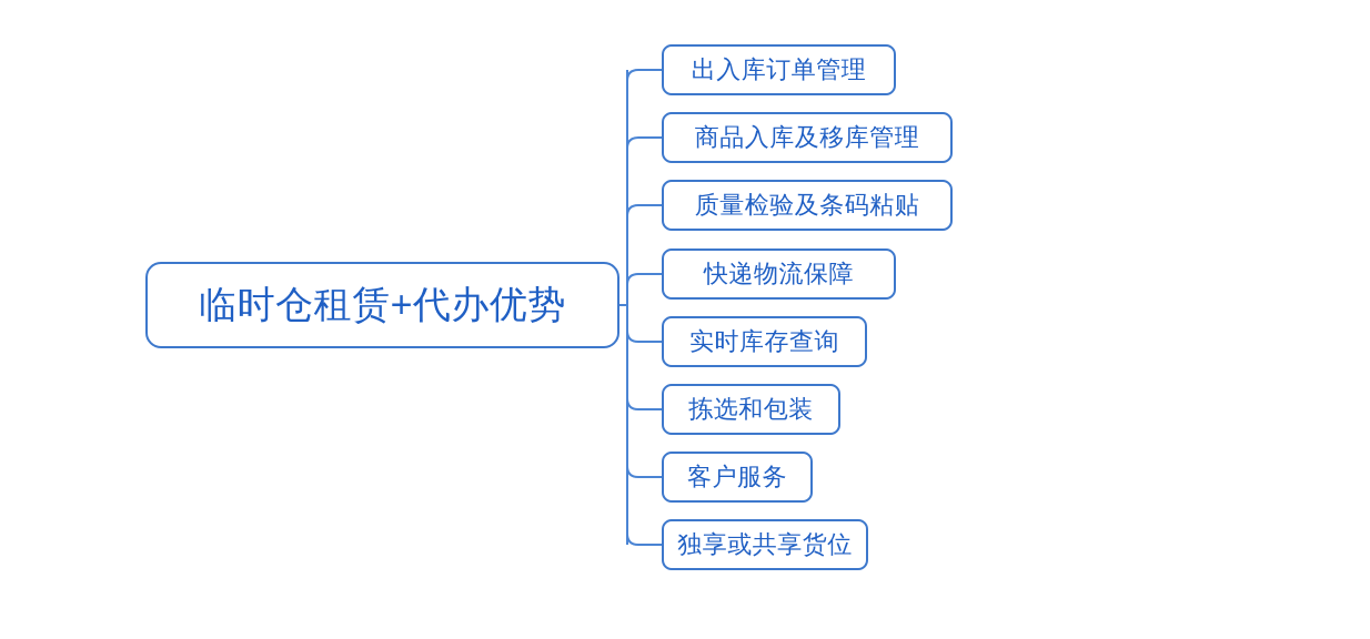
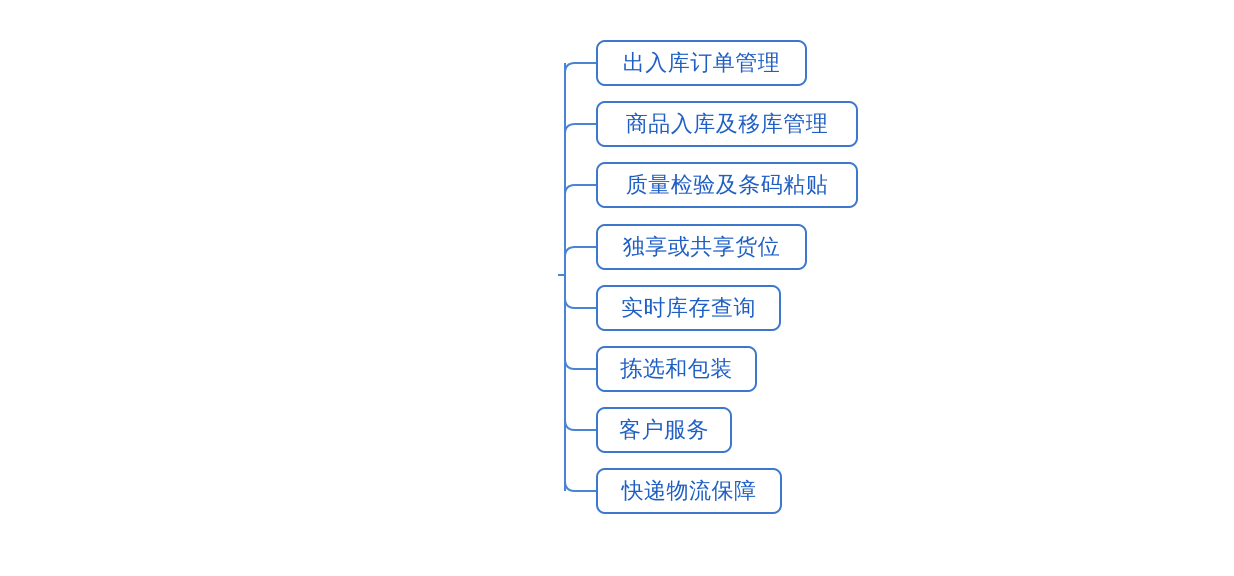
- 临时仓租赁+代办优势
  出入库订单管理
  商品入库及移库管理
  质量检验及条码粘贴
- 快递物流保障
+ 独享或共享货位
  实时库存查询
  拣选和包装
  客户服务
- 独享或共享货位
+ 快递物流保障
